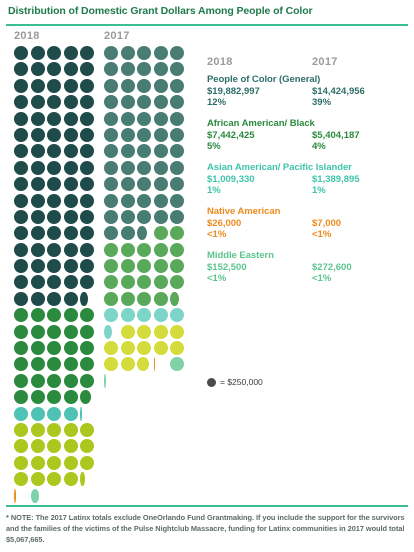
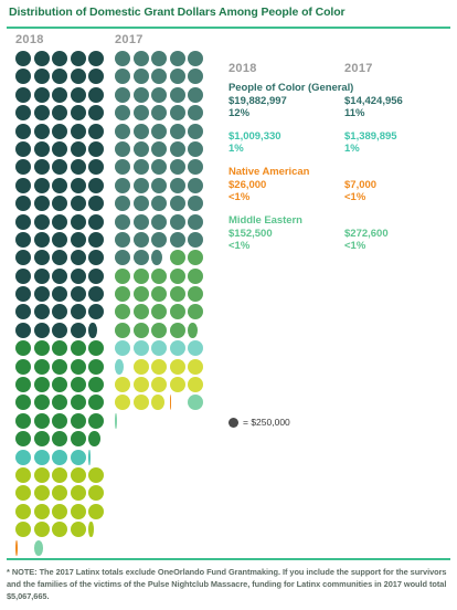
  Distribution of Domestic Grant Dollars Among People of Color
  2018
  2017
  2018
  2017
  People of Color (General)
  $19,882,997
  $14,424,956
  12%
- 39%
+ 11%
- African American/ Black
- $7,442,425
- $5,404,187
- 5%
- 4%
- Asian American/ Pacific Islander
  $1,009,330
  $1,389,895
  1%
  1%
  Native American
  $26,000
  $7,000
  <1%
  <1%
  Middle Eastern
  $152,500
  $272,600
  <1%
  <1%
  = $250,000
  * NOTE: The 2017 Latinx totals exclude OneOrlando Fund Grantmaking. If you include the support for the survivors and the families of the victims of the Pulse Nightclub Massacre, funding for Latinx communities in 2017 would total $5,067,665.
